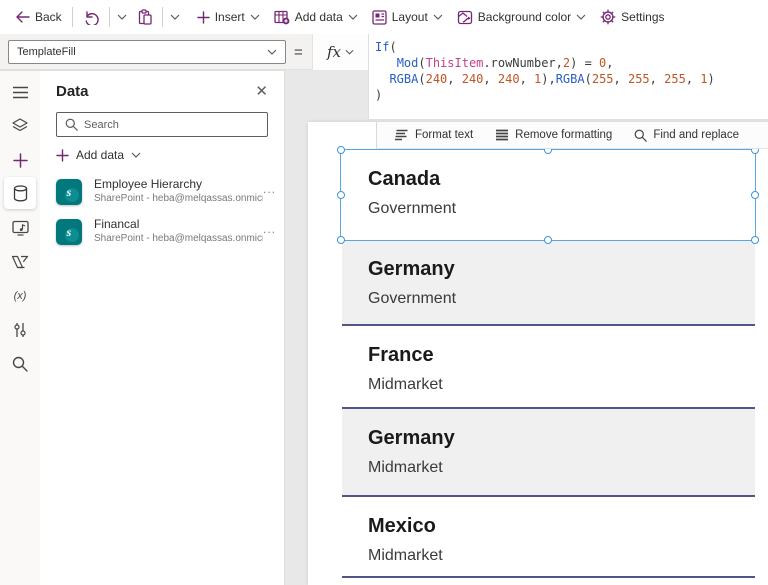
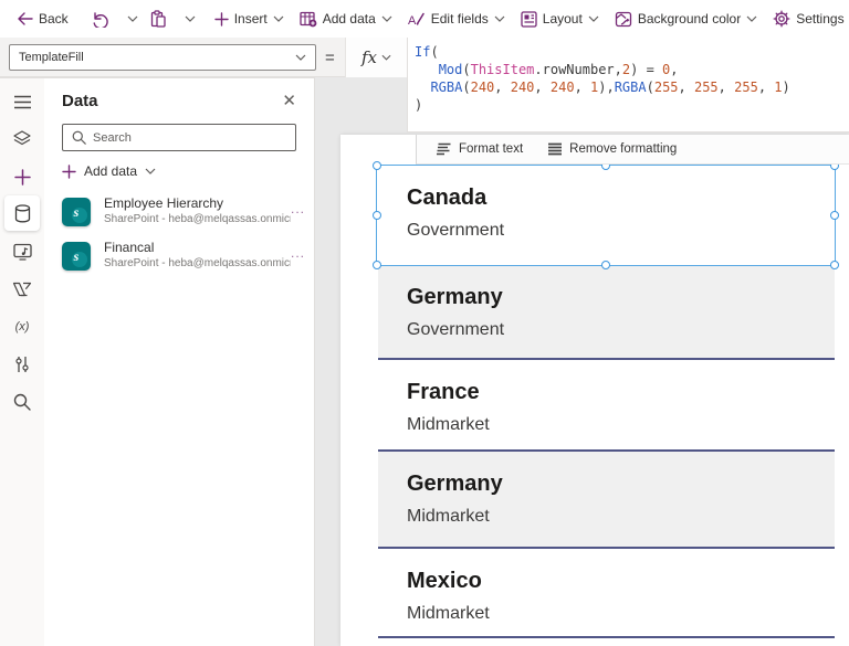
  Back
  Insert
  Add data
+ A
+ Edit fields
  Layout
  Background color
  Settings
  TemplateFill
  =
  fx
  If(
  Mod(ThisItem.rowNumber,2) = 0,
  RGBA(240, 240, 240, 1),RGBA(255, 255, 255, 1)
  )
  (x)
  Data
  ✕
  Search
  Add data
  s
  Employee Hierarchy
  SharePoint - heba@melqassas.onmic
  ...
  s
  Financal
  SharePoint - heba@melqassas.onmic
  ...
  Format text
  Remove formatting
- Find and replace
  Canada
  Government
  Germany
  Government
  France
  Midmarket
  Germany
  Midmarket
  Mexico
  Midmarket
